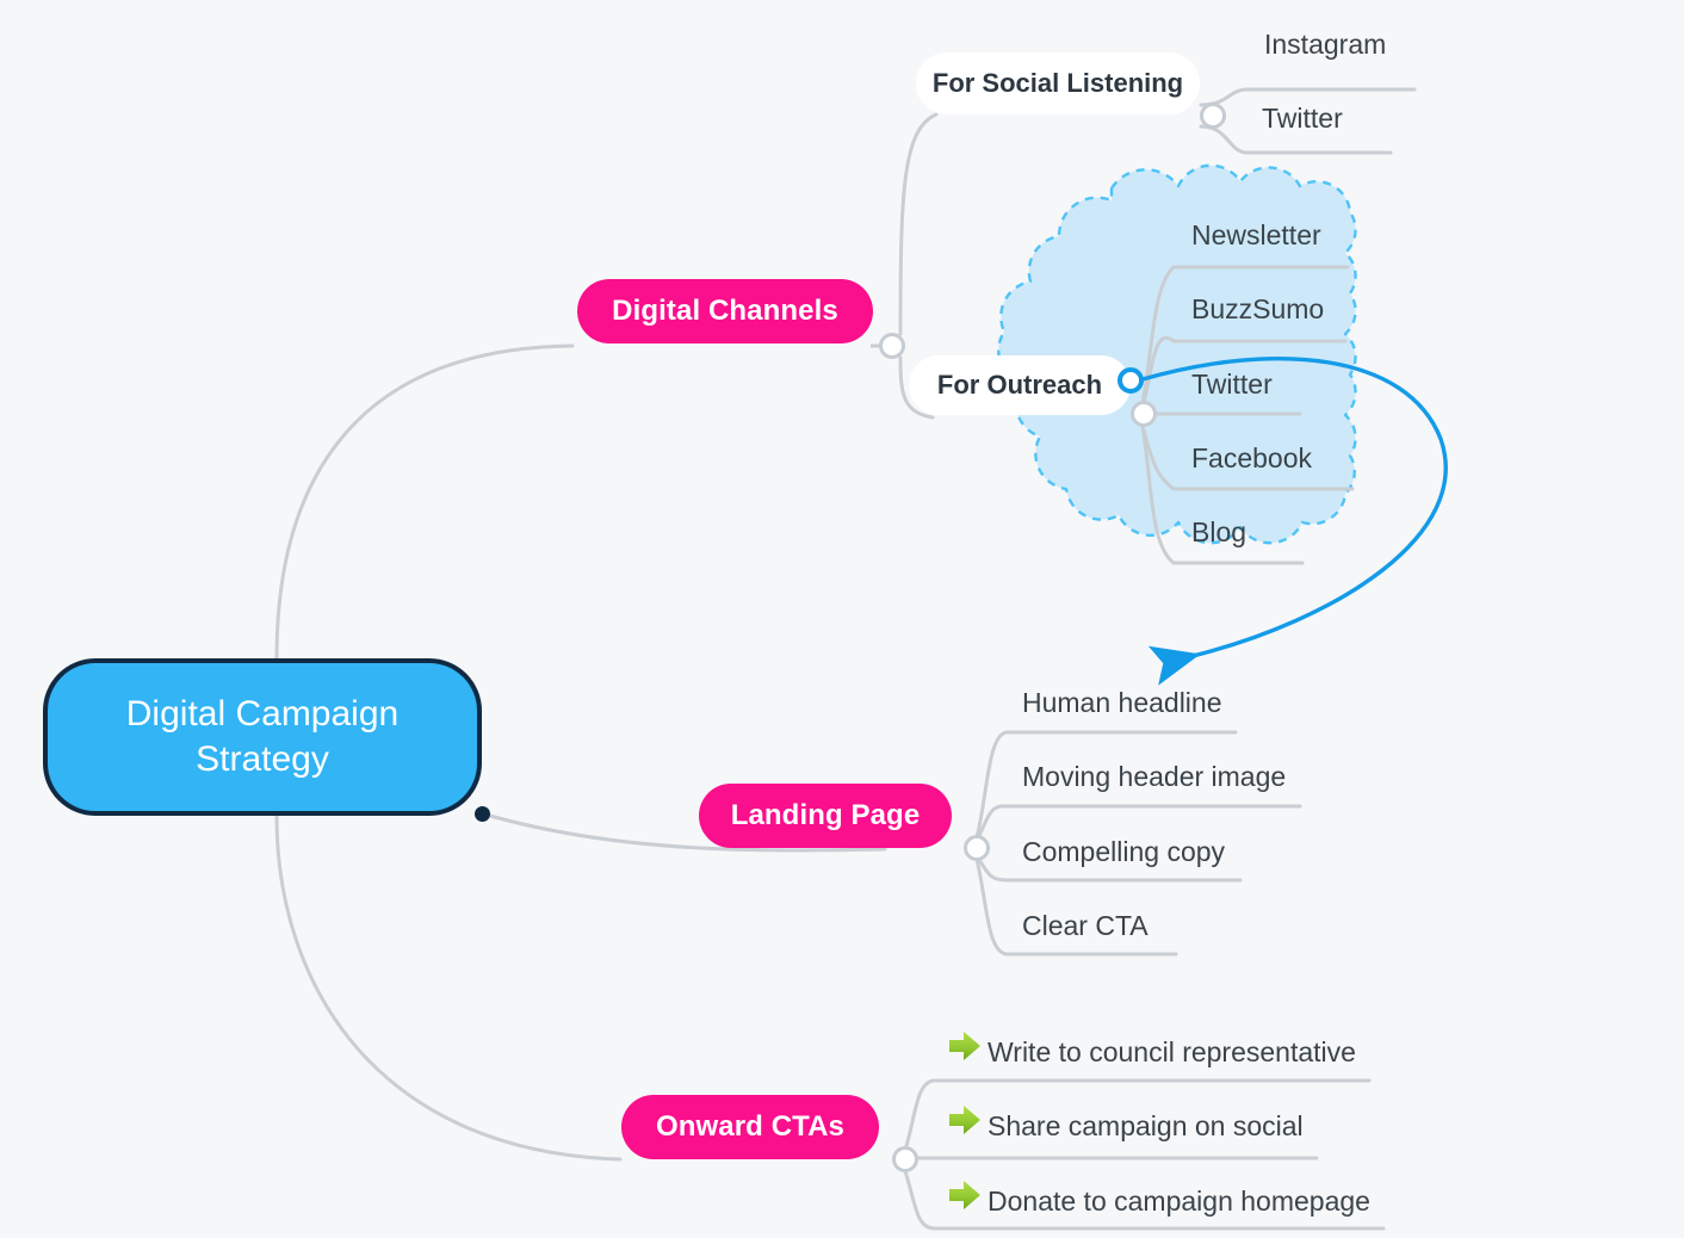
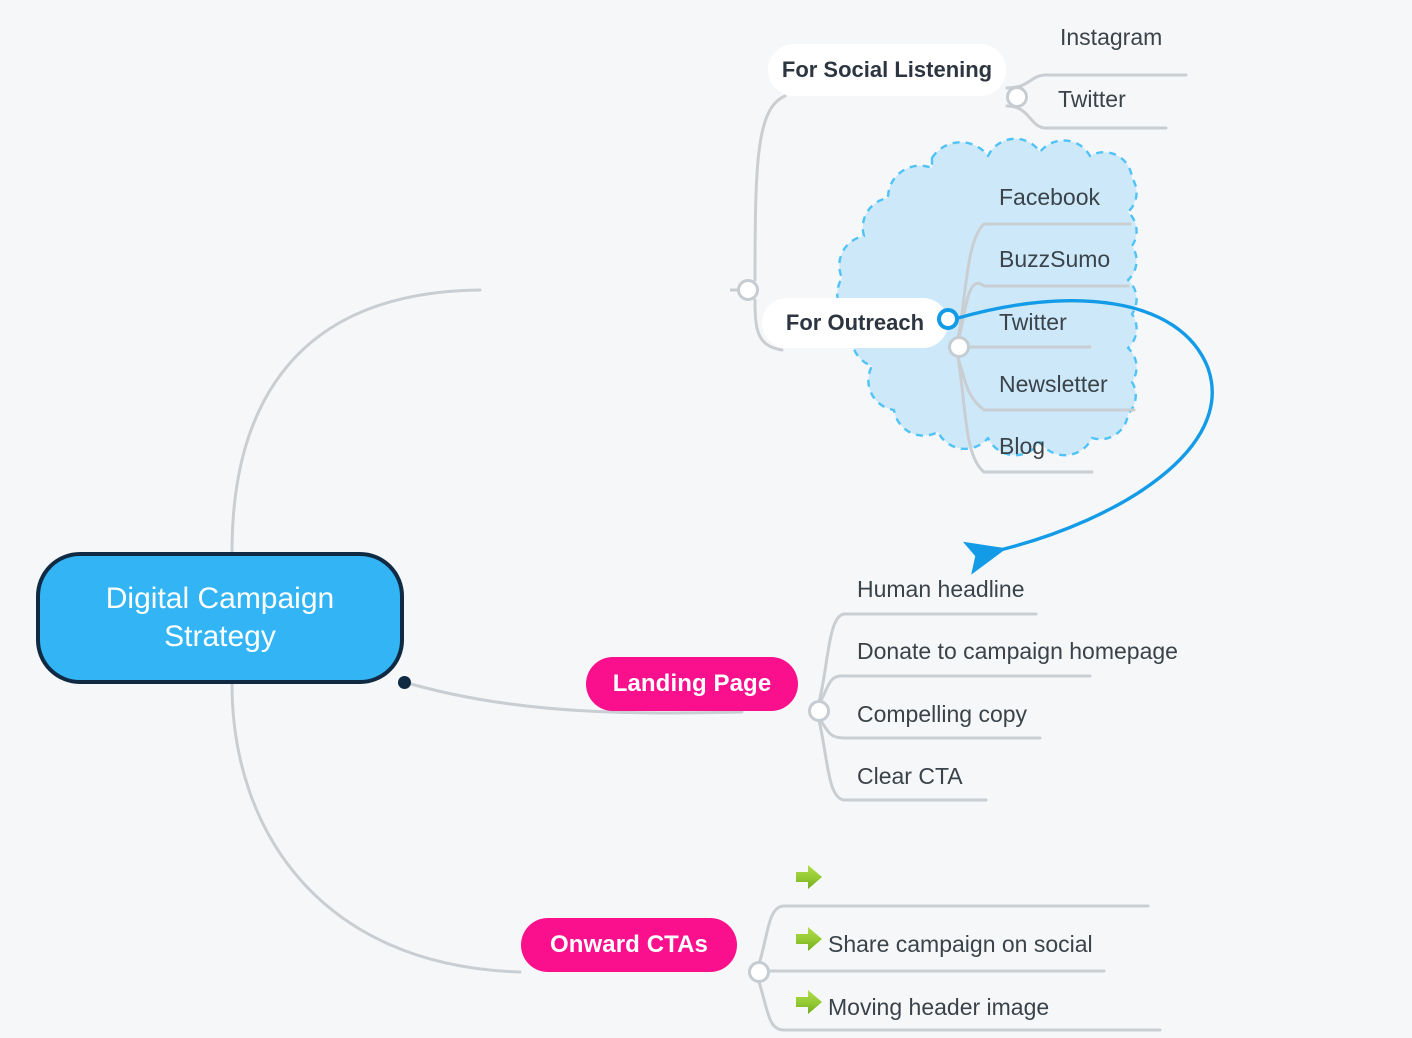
  Digital Campaign
  Strategy
- Digital Channels
  For Social Listening
  Instagram
  Twitter
  For Outreach
- Newsletter
+ Facebook
  BuzzSumo
  Twitter
- Facebook
+ Newsletter
  Blog
  Landing Page
  Human headline
- Moving header image
+ Donate to campaign homepage
  Compelling copy
  Clear CTA
  Onward CTAs
- Write to council representative
  Share campaign on social
- Donate to campaign homepage
+ Moving header image
